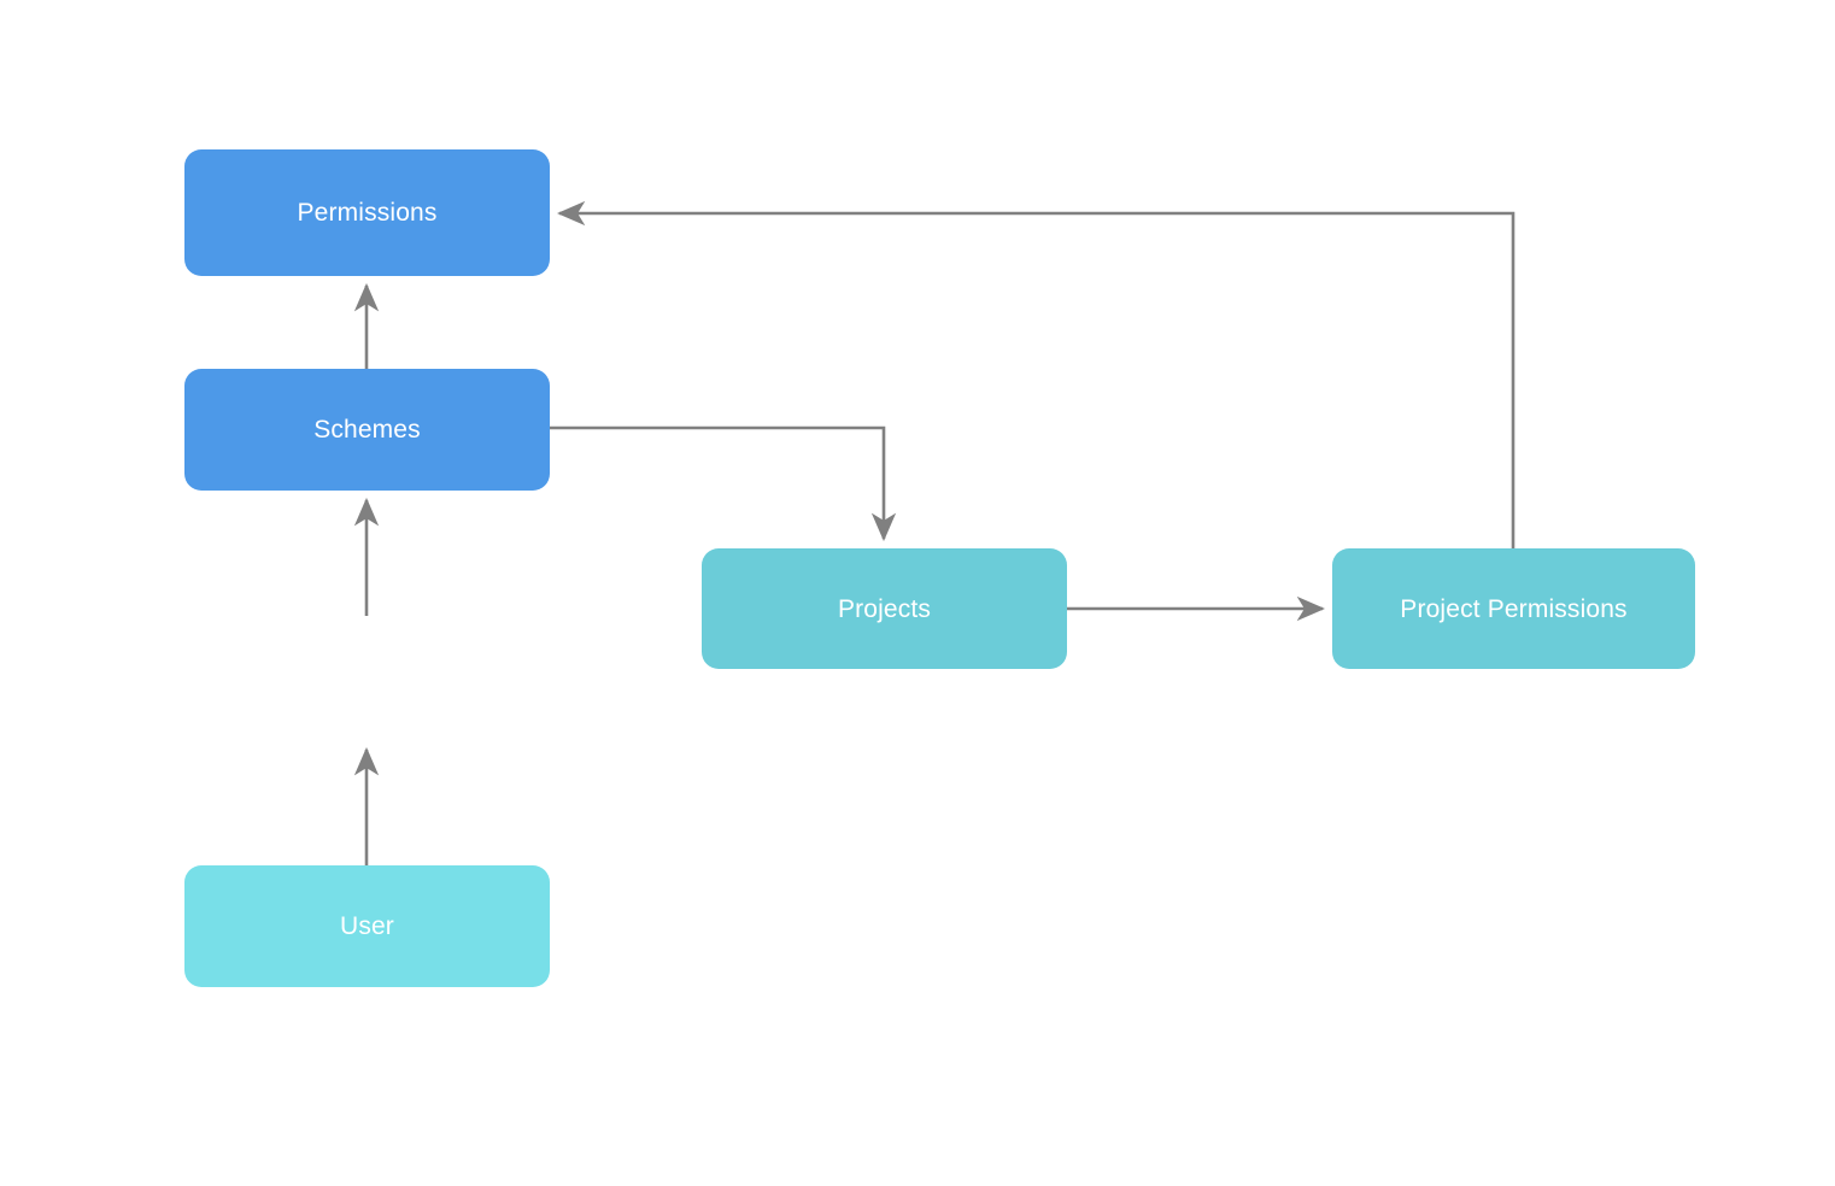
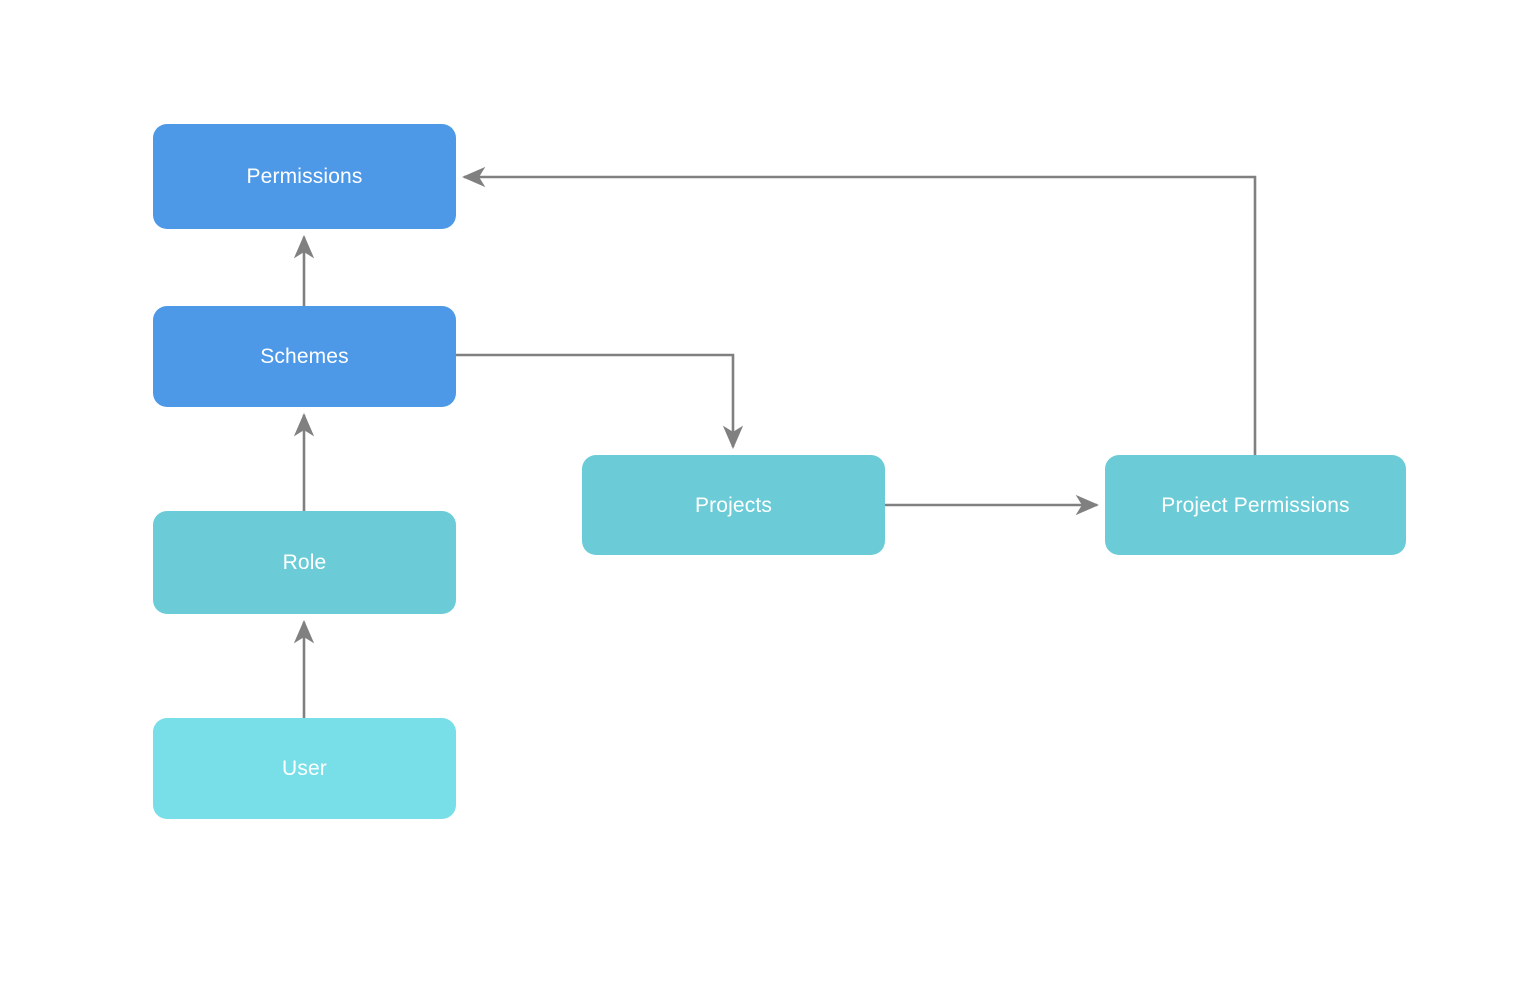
  Permissions
  Schemes
+ Role
  User
  Projects
  Project Permissions
